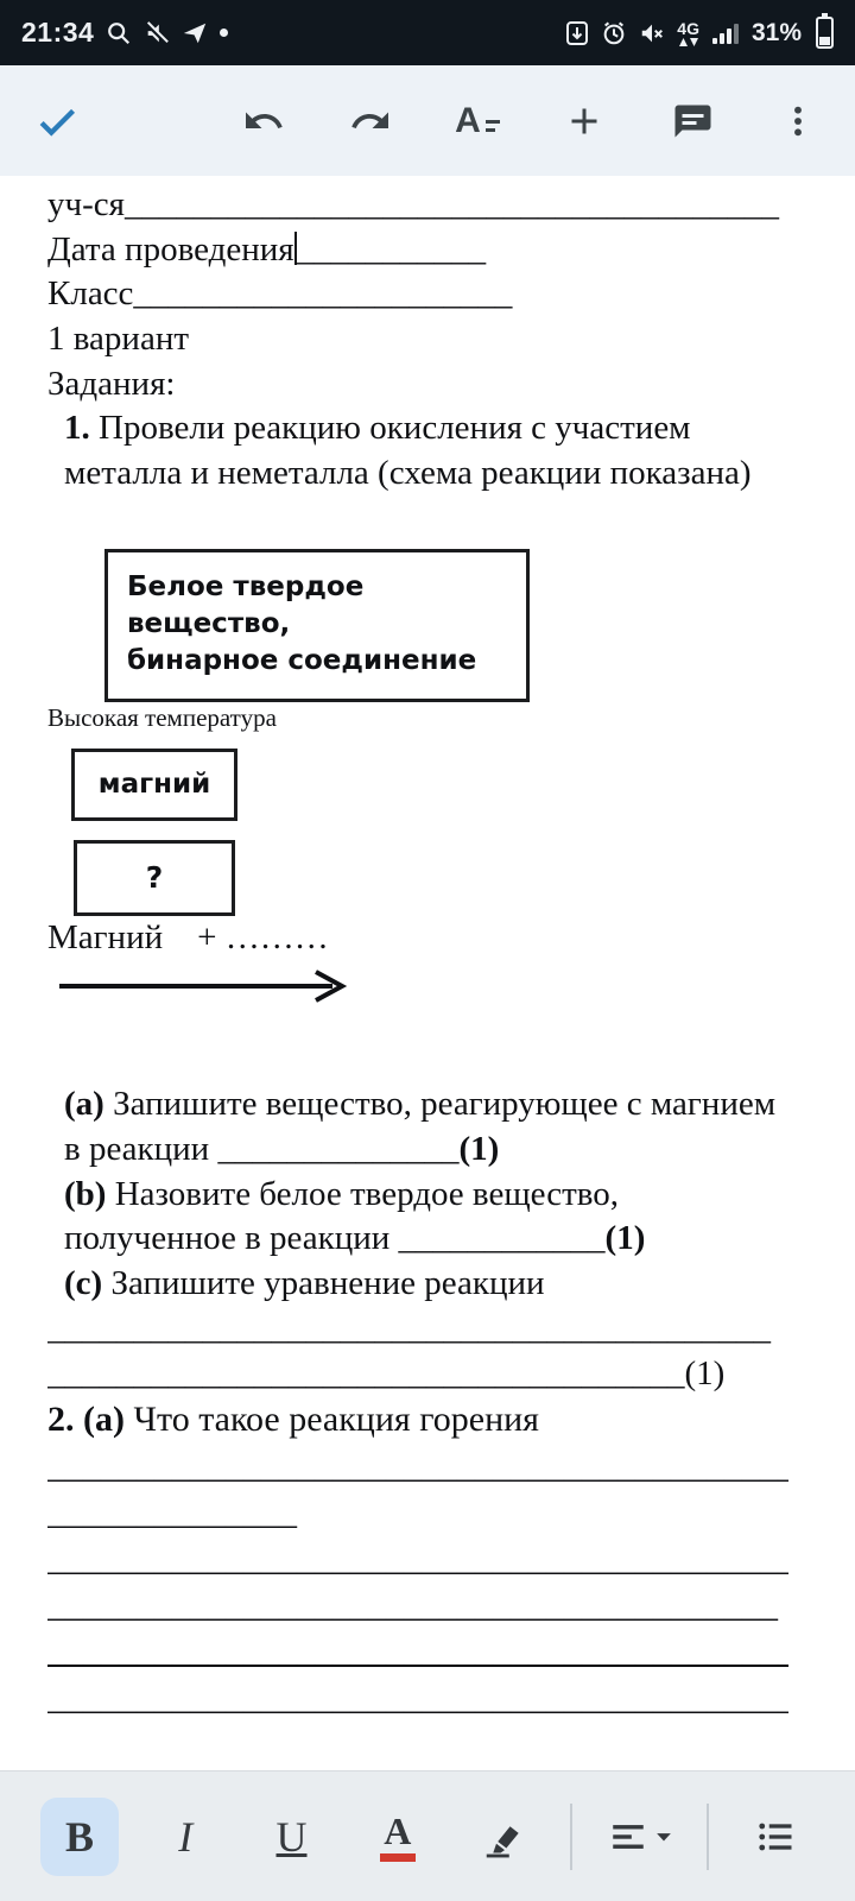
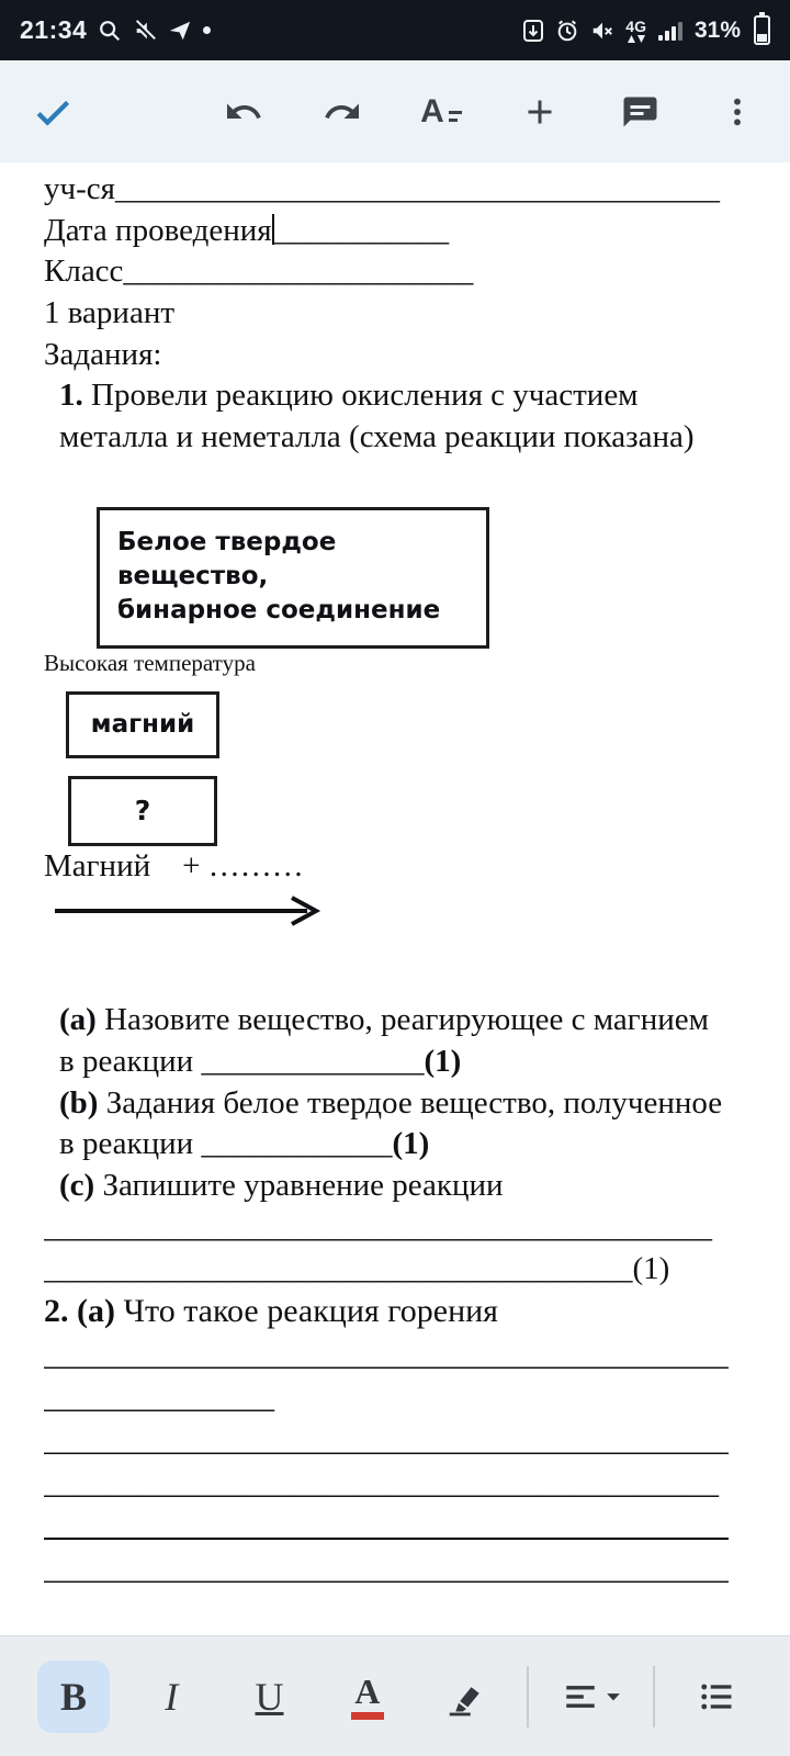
  21:34
  4G
  31%
  A
  уч-ся______________________________________
  Дата проведения___________
  Класс______________________
  1 вариант
  Задания:
  1. Провели реакцию окисления с участием металла и неметалла (схема реакции показана)
  Белое твердое вещество,
  бинарное соединение
  Высокая температура
  магний
  ?
  Магний + ………
- (a) Запишите вещество, реагирующее с магнием в реакции ______________(1)
+ (a) Назовите вещество, реагирующее с магнием в реакции ______________(1)
- (b) Назовите белое твердое вещество, полученное в реакции ____________(1)
+ (b) Задания белое твердое вещество, полученное в реакции ____________(1)
  (c) Запишите уравнение реакции
  __________________________________________
  _____________________________________(1)
  2. (a) Что такое реакция горения
  __________________________________________
  ______________
  __________________________________________
  _________________________________________
  __________________________________________
  __________________________________________
  B
  I
  U
  A
